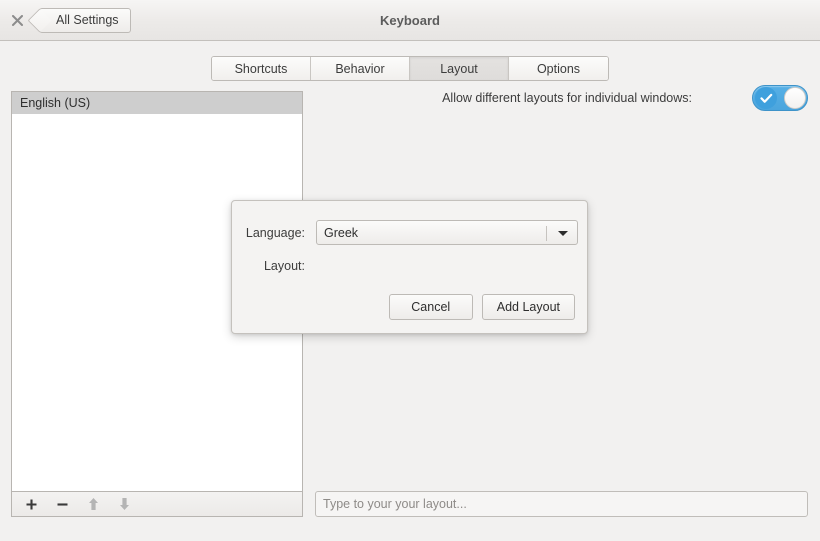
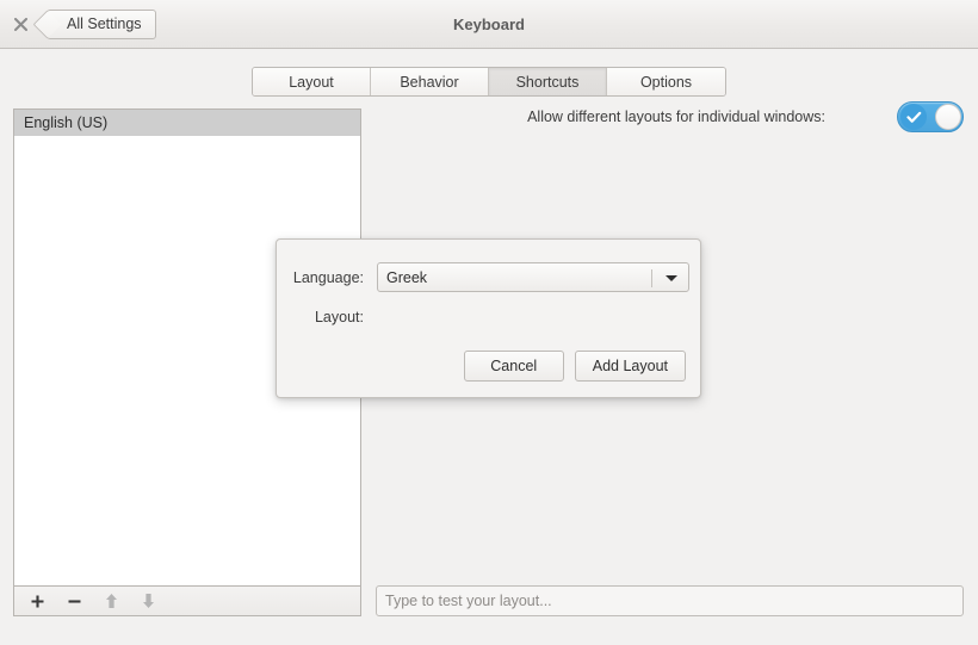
  All Settings
  Keyboard
- Shortcuts
+ Layout
  Behavior
- Layout
+ Shortcuts
  Options
  English (US)
  Allow different layouts for individual windows:
- Type to your your layout...
+ Type to test your layout...
  Language:
  Greek
  Layout:
  Cancel
  Add Layout
